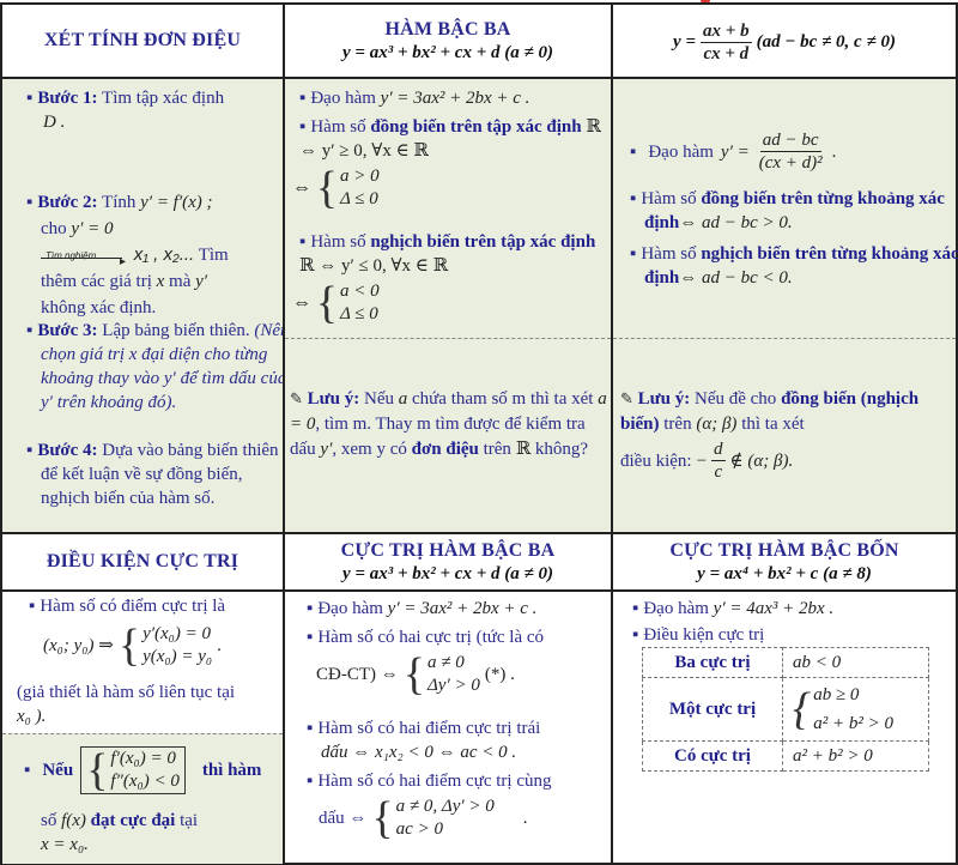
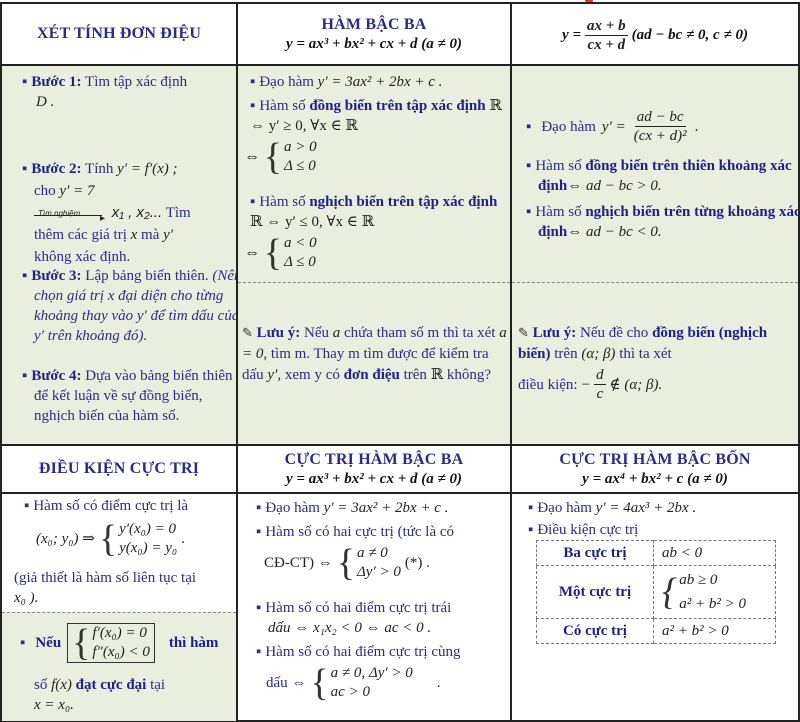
  XÉT TÍNH ĐƠN ĐIỆU
  HÀM BẬC BA
  y = ax³ + bx² + cx + d (a ≠ 0)
  y =
  ax + b
  cx + d
  (ad − bc ≠ 0, c ≠ 0)
  Bước 1: Tìm tập xác định
  D .
  Bước 2: Tính y′ = f′(x) ;
- cho y′ = 0
+ cho y′ = 7
  Tìm nghiệm
  ▸
  x₁ , x₂... Tìm
  thêm các giá trị x mà y′
  không xác định.
  Bước 3: Lập bảng biến thiên. (Nê chọn giá trị x đại diện cho từng khoảng thay vào y′ để tìm dấu củ y′ trên khoảng đó).
  Bước 4: Dựa vào bảng biến thiên để kết luận về sự đồng biến, nghịch biến của hàm số.
  Đạo hàm y′ = 3ax² + 2bx + c .
  Hàm số đồng biến trên tập xác định ℝ ⇔ y′ ≥ 0, ∀x ∈ ℝ
  ⇔
  {
  a > 0
  Δ ≤ 0
  Hàm số nghịch biến trên tập xác định ℝ ⇔ y′ ≤ 0, ∀x ∈ ℝ
  ⇔
  {
  a < 0
  Δ ≤ 0
  ✎ Lưu ý: Nếu a chứa tham số m thì ta xét a = 0, tìm m. Thay m tìm được để kiểm tra dấu y′, xem y có đơn điệu trên ℝ không?
  Đạo hàm
  y′ =
  ad − bc
  (cx + d)²
  .
- Hàm số đồng biến trên từng khoảng xác định⇔ ad − bc > 0.
+ Hàm số đồng biến trên thiên khoảng xác định⇔ ad − bc > 0.
  Hàm số nghịch biến trên từng khoảng xác định⇔ ad − bc < 0.
  ✎ Lưu ý: Nếu đề cho đồng biến (nghịch biến) trên (α; β) thì ta xét
  điều kiện:
  −
  d
  c
  ∉ (α; β).
  ĐIỀU KIỆN CỰC TRỊ
  CỰC TRỊ HÀM BẬC BA
  y = ax³ + bx² + cx + d (a ≠ 0)
  CỰC TRỊ HÀM BẬC BỐN
- y = ax⁴ + bx² + c (a ≠ 8)
+ y = ax⁴ + bx² + c (a ≠ 0)
  Hàm số có điểm cực trị là
  (x₀; y₀) ⇒
  {
  y′(x₀) = 0
  y(x₀) = y₀
  .
  (giả thiết là hàm số liên tục tại
  x₀ ).
  Nếu
  {
  f′(x₀) = 0
  f″(x₀) < 0
  thì hàm
  số f(x) đạt cực đại tại
  x = x₀.
  Đạo hàm y′ = 3ax² + 2bx + c .
  Hàm số có hai cực trị (tức là có
  CĐ-CT) ⇔
  {
  a ≠ 0
  Δy′ > 0
  (*) .
  Hàm số có hai điểm cực trị trái
  dấu ⇔ x₁x₂ < 0 ⇔ ac < 0 .
  Hàm số có hai điểm cực trị cùng
  dấu ⇔
  {
  a ≠ 0, Δy′ > 0
  ac > 0
  .
  Đạo hàm y′ = 4ax³ + 2bx .
  Điều kiện cực trị
  Ba cực trị	ab < 0
  Một cực trị	{ ab ≥ 0 a² + b² > 0
  Có cực trị	a² + b² > 0
